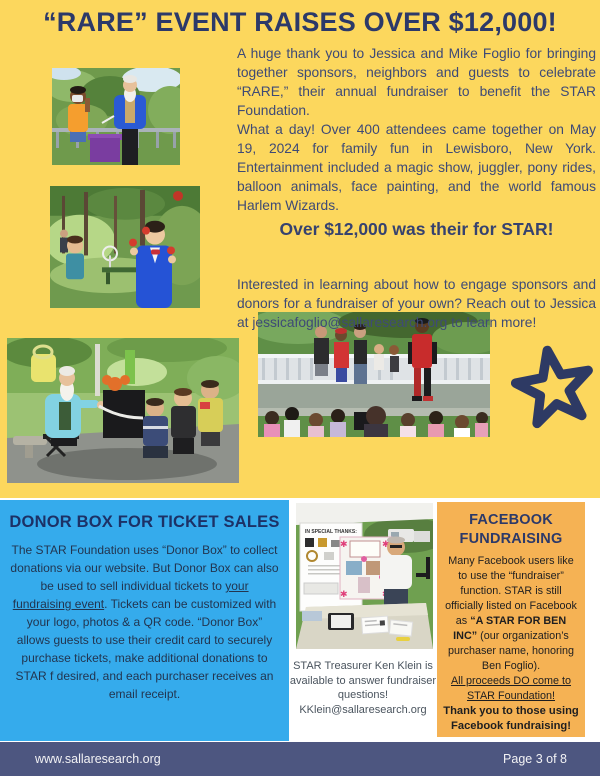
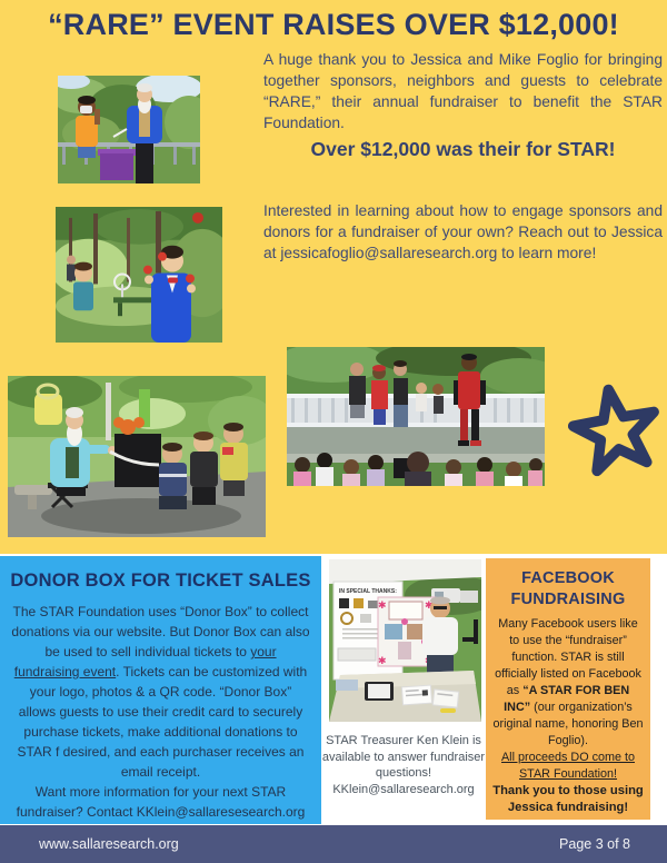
  “RARE” EVENT RAISES OVER $12,000!
  A huge thank you to Jessica and Mike Foglio for bringing together sponsors, neighbors and guests to celebrate “RARE,” their annual fundraiser to benefit the STAR Foundation.
- What a day! Over 400 attendees came together on May 19, 2024 for family fun in Lewisboro, New York. Entertainment included a magic show, juggler, pony rides, balloon animals, face painting, and the world famous Harlem Wizards.
  Over $12,000 was their for STAR!
  Interested in learning about how to engage sponsors and donors for a fundraiser of your own? Reach out to Jessica at jessicafoglio@sallaresearch.org to learn more!
  DONOR BOX FOR TICKET SALES
  The STAR Foundation uses “Donor Box” to collect donations via our website. But Donor Box can also be used to sell individual tickets to your fundraising event. Tickets can be customized with your logo, photos & a QR code. “Donor Box” allows guests to use their credit card to securely purchase tickets, make additional donations to STAR f desired, and each purchaser receives an email receipt.
+ Want more information for your next STAR fundraiser? Contact KKlein@sallaresesearch.org
  ✱
  ✱
  ✱
  STAR Treasurer Ken Klein is available to answer fundraiser questions!
  KKlein@sallaresearch.org
  FACEBOOK FUNDRAISING
- Many Facebook users like to use the “fundraiser” function. STAR is still officially listed on Facebook as “A STAR FOR BEN INC” (our organization’s purchaser name, honoring Ben Foglio).
+ Many Facebook users like to use the “fundraiser” function. STAR is still officially listed on Facebook as “A STAR FOR BEN INC” (our organization’s original name, honoring Ben Foglio).
  All proceeds DO come to STAR Foundation!
- Thank you to those using Facebook fundraising!
+ Thank you to those using Jessica fundraising!
  www.sallaresearch.org
  Page 3 of 8
